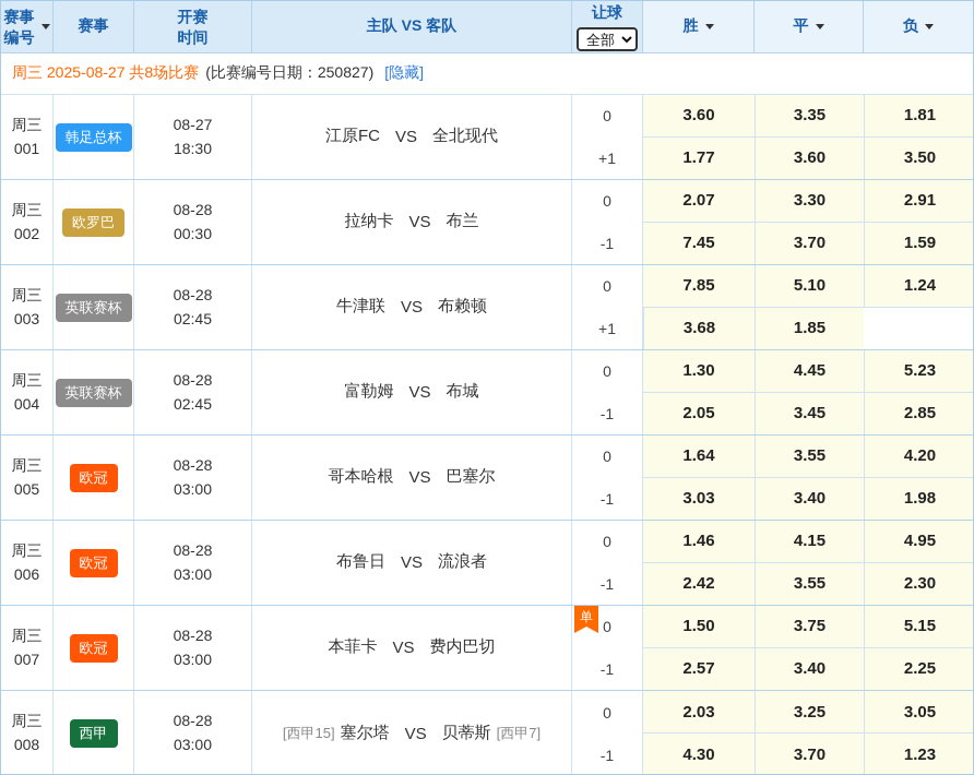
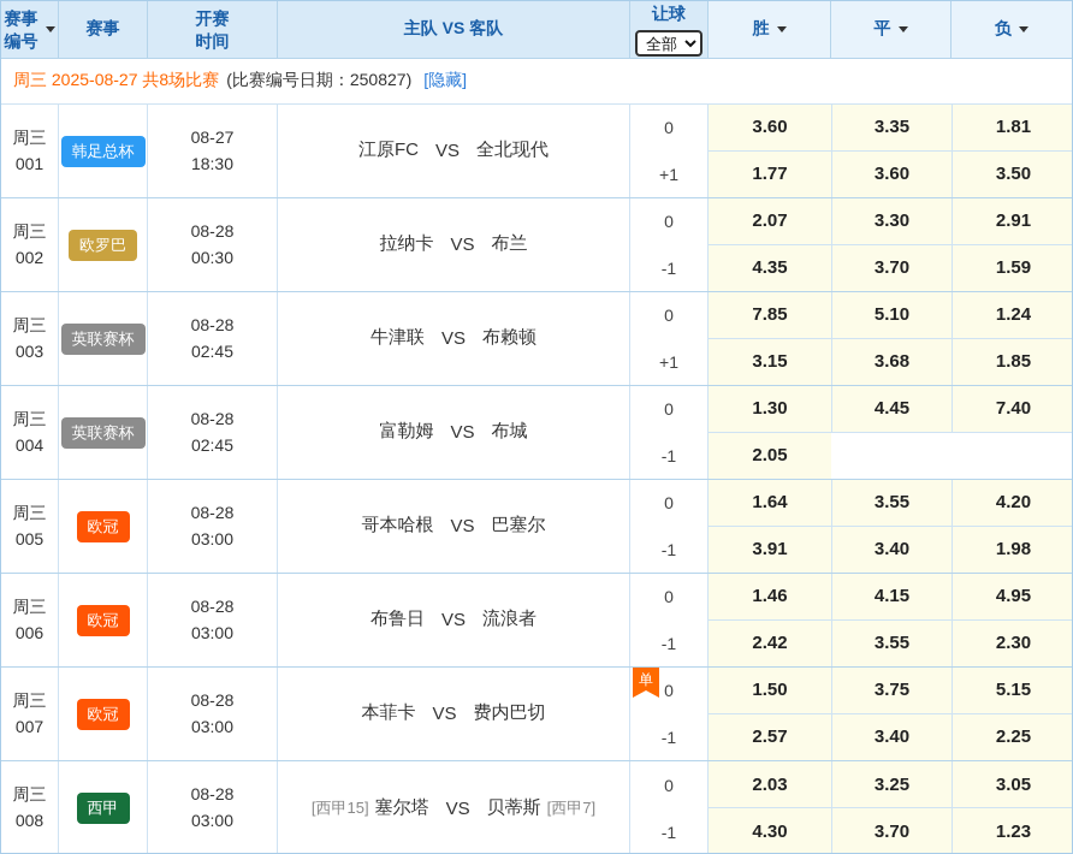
  赛事
  编号
  赛事
  开赛
  时间
  主队 VS 客队
  让球
  全部
  胜
  平
  负
  周三 2025-08-27 共8场比赛
  (比赛编号日期：250827)
  [隐藏]
  周三
  001
  韩足总杯
  08-27
  18:30
  江原FC
  VS
  全北现代
  0
  +1
  3.60
  3.35
  1.81
  1.77
  3.60
  3.50
  周三
  002
  欧罗巴
  08-28
  00:30
  拉纳卡
  VS
  布兰
  0
  -1
  2.07
  3.30
  2.91
- 7.45
+ 4.35
  3.70
  1.59
  周三
  003
  英联赛杯
  08-28
  02:45
  牛津联
  VS
  布赖顿
  0
  +1
  7.85
  5.10
  1.24
+ 3.15
  3.68
  1.85
  周三
  004
  英联赛杯
  08-28
  02:45
  富勒姆
  VS
  布城
  0
  -1
  1.30
  4.45
- 5.23
+ 7.40
  2.05
- 3.45
- 2.85
  周三
  005
  欧冠
  08-28
  03:00
  哥本哈根
  VS
  巴塞尔
  0
  -1
  1.64
  3.55
  4.20
- 3.03
+ 3.91
  3.40
  1.98
  周三
  006
  欧冠
  08-28
  03:00
  布鲁日
  VS
  流浪者
  0
  -1
  1.46
  4.15
  4.95
  2.42
  3.55
  2.30
  周三
  007
  欧冠
  08-28
  03:00
  本菲卡
  VS
  费内巴切
  单
  0
  -1
  1.50
  3.75
  5.15
  2.57
  3.40
  2.25
  周三
  008
  西甲
  08-28
  03:00
  [西甲15]
  塞尔塔
  VS
  贝蒂斯
  [西甲7]
  0
  -1
  2.03
  3.25
  3.05
  4.30
  3.70
  1.23
